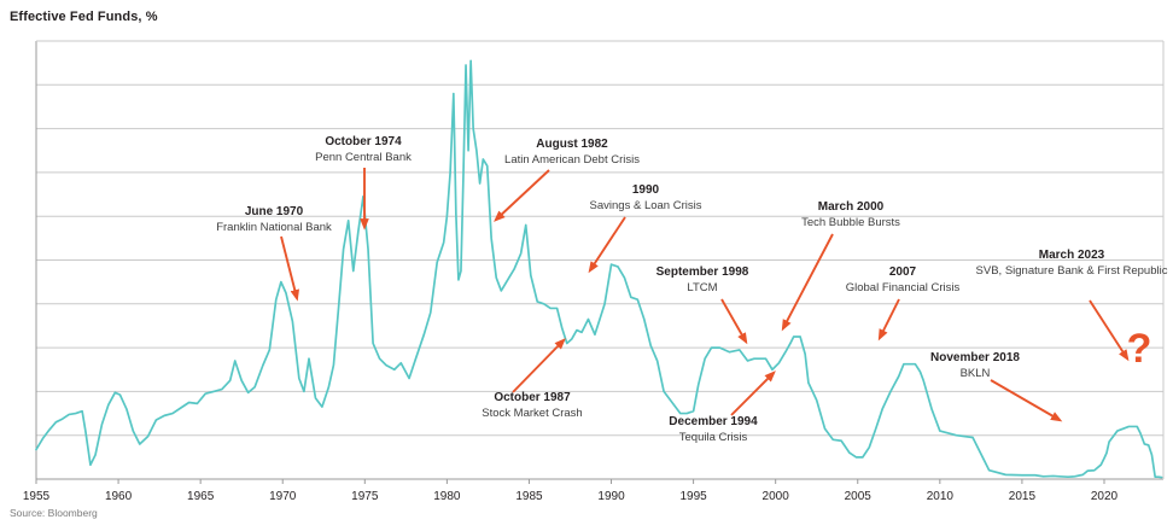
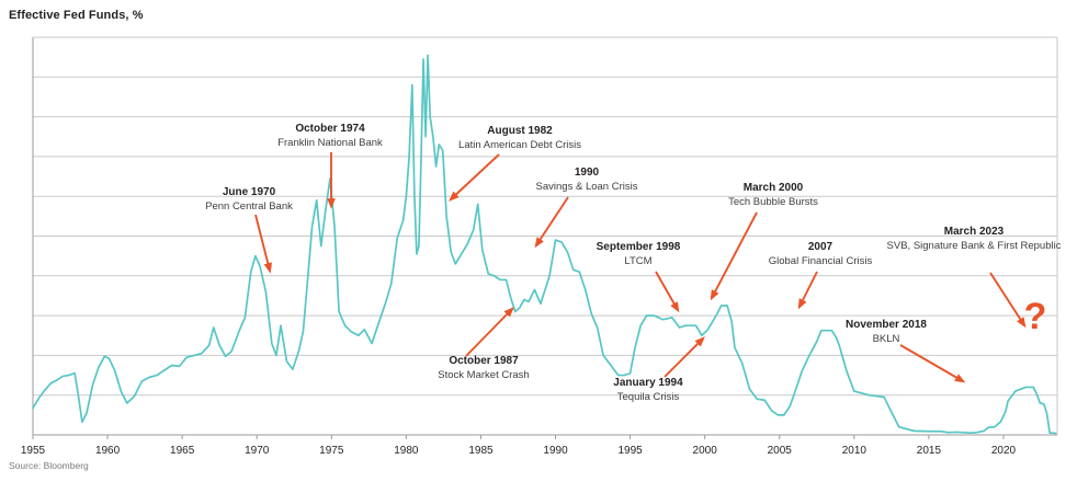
  Effective Fed Funds, %
  Source: Bloomberg
  1955
  1960
  1965
  1970
  1975
  1980
  1985
  1990
  1995
  2000
  2005
  2010
  2015
  2020
  June 1970
- Franklin National Bank
+ Penn Central Bank
  October 1974
- Penn Central Bank
+ Franklin National Bank
  August 1982
  Latin American Debt Crisis
  1990
  Savings & Loan Crisis
  September 1998
  LTCM
  March 2000
  Tech Bubble Bursts
  2007
  Global Financial Crisis
  October 1987
  Stock Market Crash
- December 1994
+ January 1994
  Tequila Crisis
  November 2018
  BKLN
  March 2023
  SVB, Signature Bank & First Republic
  ?
